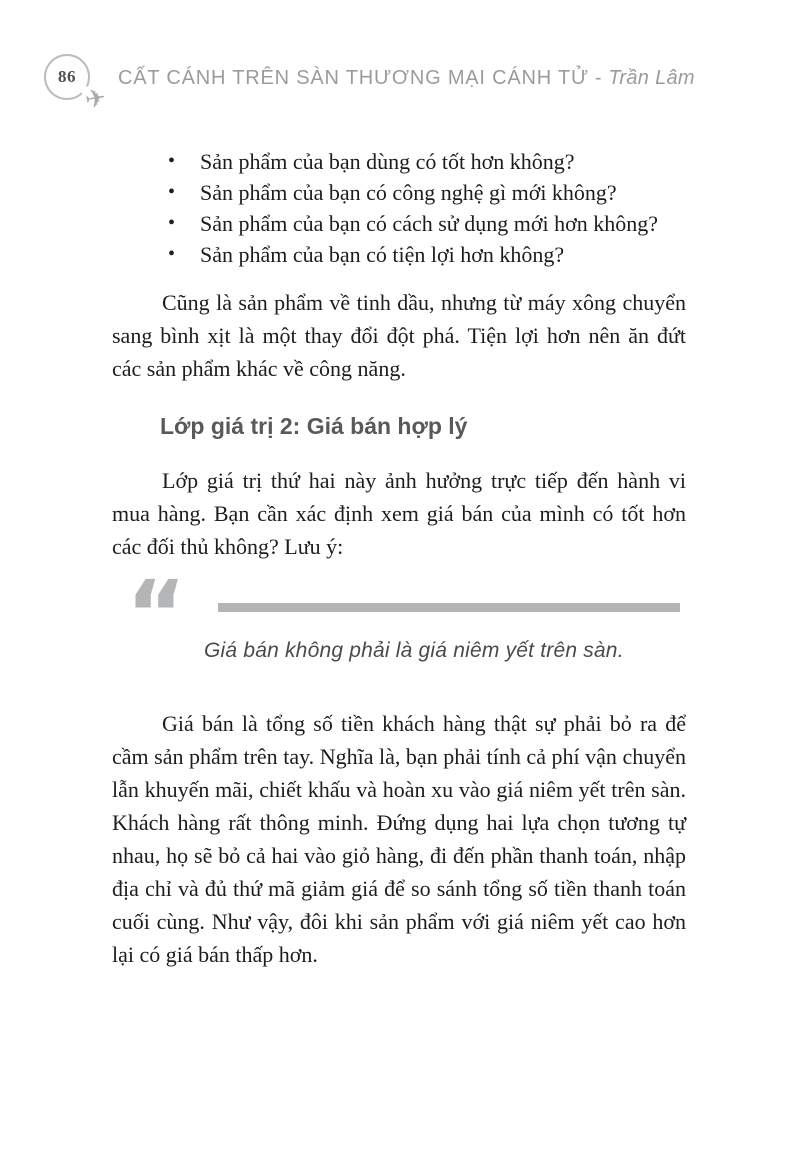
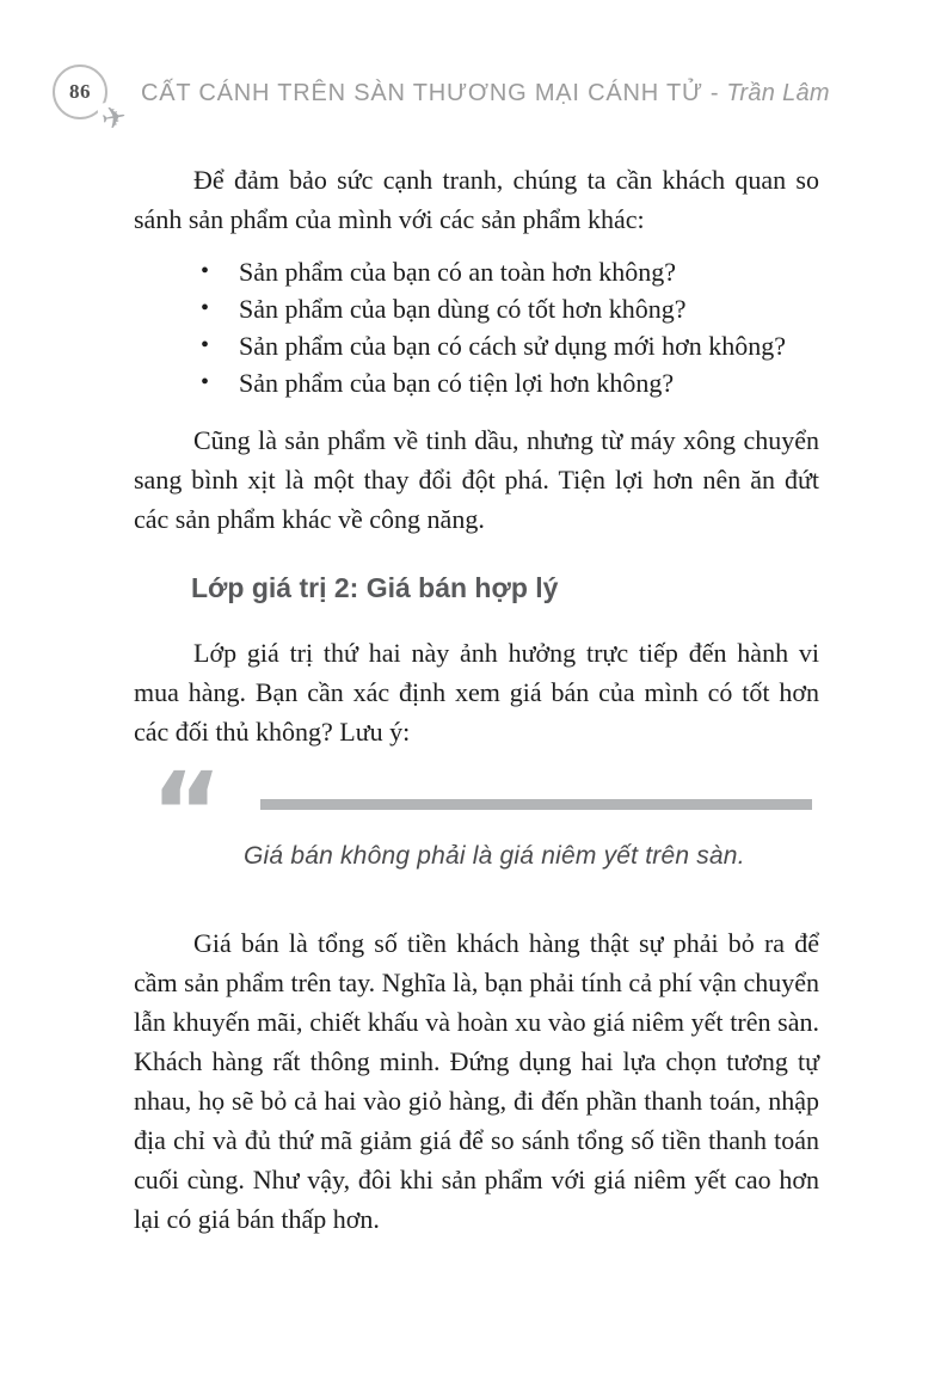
  86
  CẤT CÁNH TRÊN SÀN THƯƠNG MẠI CÁNH TỬ - Trần Lâm
+ Để đảm bảo sức cạnh tranh, chúng ta cần khách quan so sánh sản phẩm của mình với các sản phẩm khác:
+ Sản phẩm của bạn có an toàn hơn không?
  Sản phẩm của bạn dùng có tốt hơn không?
- Sản phẩm của bạn có công nghệ gì mới không?
  Sản phẩm của bạn có cách sử dụng mới hơn không?
  Sản phẩm của bạn có tiện lợi hơn không?
  Cũng là sản phẩm về tinh dầu, nhưng từ máy xông chuyển sang bình xịt là một thay đổi đột phá. Tiện lợi hơn nên ăn đứt các sản phẩm khác về công năng.
  Lớp giá trị 2: Giá bán hợp lý
  Lớp giá trị thứ hai này ảnh hưởng trực tiếp đến hành vi mua hàng. Bạn cần xác định xem giá bán của mình có tốt hơn các đối thủ không? Lưu ý:
  “
  Giá bán không phải là giá niêm yết trên sàn.
  Giá bán là tổng số tiền khách hàng thật sự phải bỏ ra để cầm sản phẩm trên tay. Nghĩa là, bạn phải tính cả phí vận chuyển lẫn khuyến mãi, chiết khấu và hoàn xu vào giá niêm yết trên sàn. Khách hàng rất thông minh. Đứng dụng hai lựa chọn tương tự nhau, họ sẽ bỏ cả hai vào giỏ hàng, đi đến phần thanh toán, nhập địa chỉ và đủ thứ mã giảm giá để so sánh tổng số tiền thanh toán cuối cùng. Như vậy, đôi khi sản phẩm với giá niêm yết cao hơn lại có giá bán thấp hơn.
